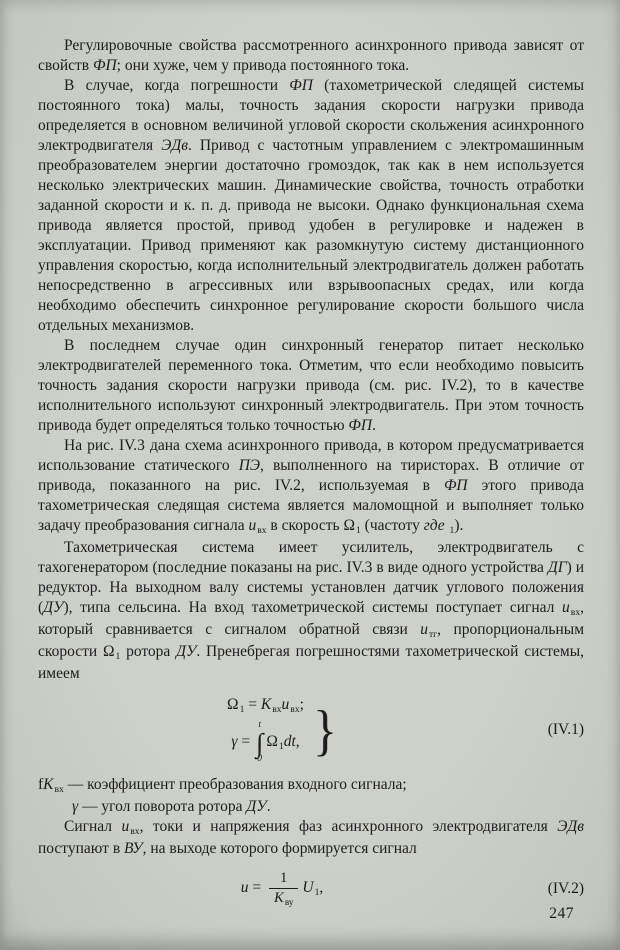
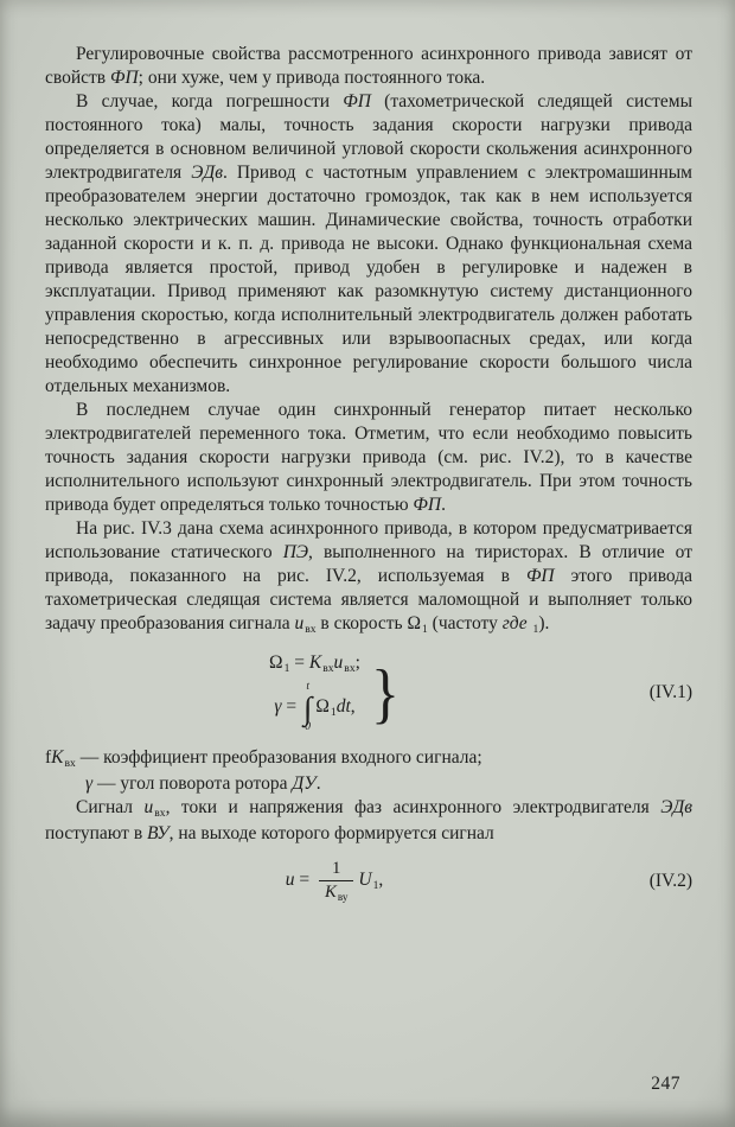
  Регулировочные свойства рассмотренного асинхронного привода зависят от свойств ФП; они хуже, чем у привода постоянного тока.
  В случае, когда погрешности ФП (тахометрической следящей системы постоянного тока) малы, точность задания скорости нагрузки привода определяется в основном величиной угловой скорости скольжения асинхронного электродвигателя ЭДв. Привод с частотным управлением с электромашинным преобразователем энергии достаточно громоздок, так как в нем используется несколько электрических машин. Динамические свойства, точность отработки заданной скорости и к. п. д. привода не высоки. Однако функциональная схема привода является простой, привод удобен в регулировке и надежен в эксплуатации. Привод применяют как разомкнутую систему дистанционного управления скоростью, когда исполнительный электродвигатель должен работать непосредственно в агрессивных или взрывоопасных средах, или когда необходимо обеспечить синхронное регулирование скорости большого числа отдельных механизмов.
  В последнем случае один синхронный генератор питает несколько электродвигателей переменного тока. Отметим, что если необходимо повысить точность задания скорости нагрузки привода (см. рис. IV.2), то в качестве исполнительного используют синхронный электродвигатель. При этом точность привода будет определяться только точностью ФП.
  На рис. IV.3 дана схема асинхронного привода, в котором предусматривается использование статического ПЭ, выполненного на тиристорах. В отличие от привода, показанного на рис. IV.2, используемая в ФП этого привода тахометрическая следящая система является маломощной и выполняет только задачу преобразования сигнала uвх в скорость Ω1 (частоту где 1).
- Тахометрическая система имеет усилитель, электродвигатель с тахогенератором (последние показаны на рис. IV.3 в виде одного устройства ДГ) и редуктор. На выходном валу системы установлен датчик углового положения (ДУ), типа сельсина. На вход тахометрической системы поступает сигнал uвх, который сравнивается с сигналом обратной связи uтг, пропорциональным скорости Ω1 ротора ДУ. Пренебрегая погрешностями тахометрической системы, имеем
  Ω1 = Kвхuвх;
  γ =
  t
  ∫
  0
  Ω1dt,
  }
  (IV.1)
  fKвх — коэффициент преобразования входного сигнала;
  γ — угол поворота ротора ДУ.
  Сигнал uвх, токи и напряжения фаз асинхронного электродвигателя ЭДв поступают в ВУ, на выходе которого формируется сигнал
  u =
  1
  Kву
  U1,
  (IV.2)
  247
